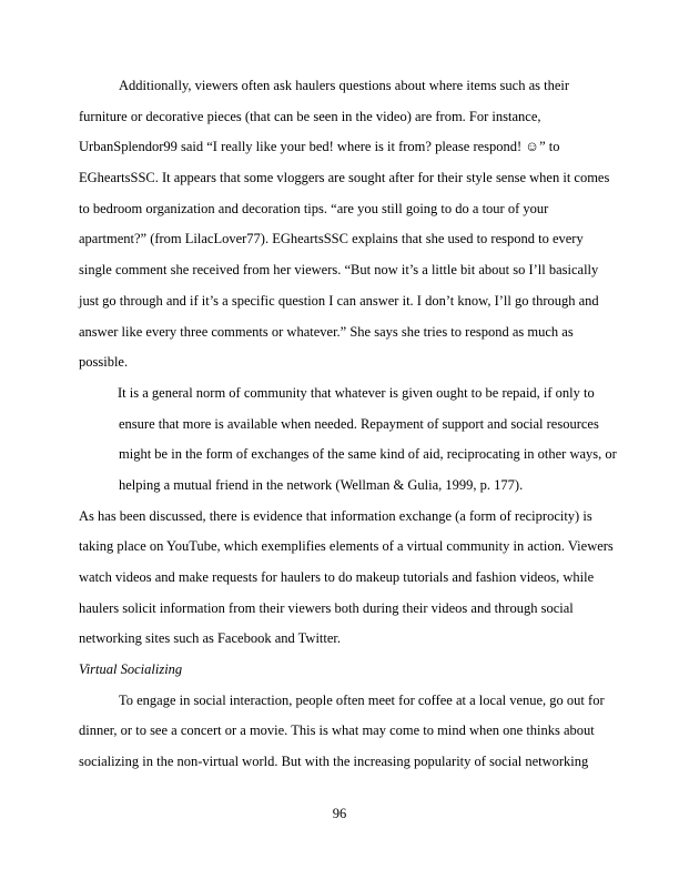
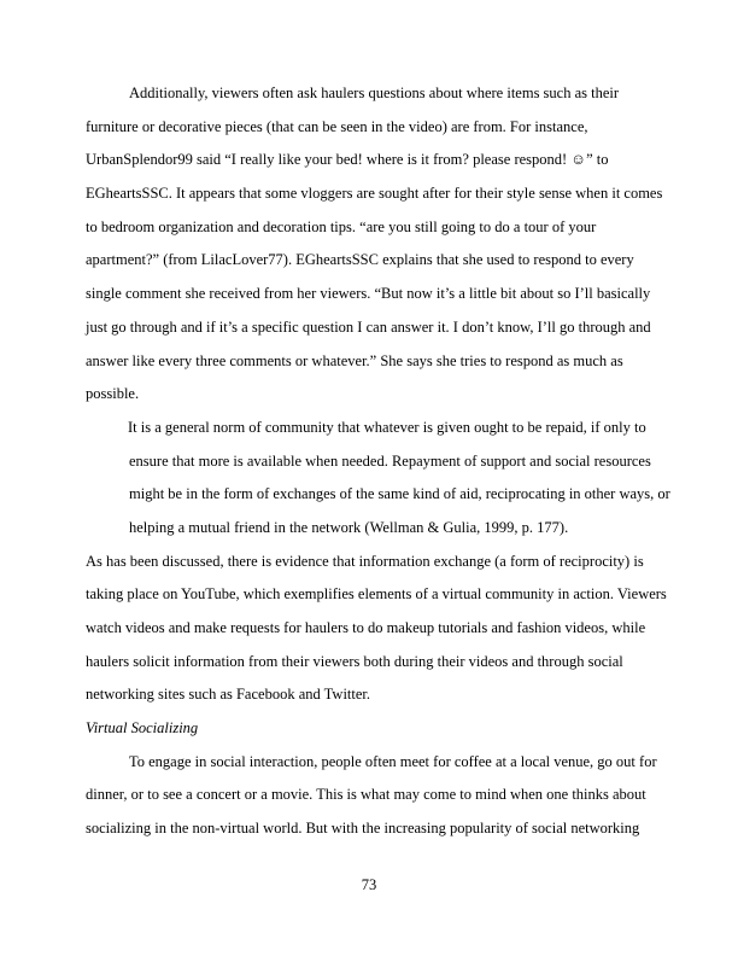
  Additionally, viewers often ask haulers questions about where items such as their
  furniture or decorative pieces (that can be seen in the video) are from. For instance,
  UrbanSplendor99 said “I really like your bed! where is it from? please respond! ☺” to
  EGheartsSSC. It appears that some vloggers are sought after for their style sense when it comes
  to bedroom organization and decoration tips. “are you still going to do a tour of your
  apartment?” (from LilacLover77). EGheartsSSC explains that she used to respond to every
  single comment she received from her viewers. “But now it’s a little bit about so I’ll basically
  just go through and if it’s a specific question I can answer it. I don’t know, I’ll go through and
  answer like every three comments or whatever.” She says she tries to respond as much as
  possible.
  It is a general norm of community that whatever is given ought to be repaid, if only to
  ensure that more is available when needed. Repayment of support and social resources
  might be in the form of exchanges of the same kind of aid, reciprocating in other ways, or
  helping a mutual friend in the network (Wellman & Gulia, 1999, p. 177).
  As has been discussed, there is evidence that information exchange (a form of reciprocity) is
  taking place on YouTube, which exemplifies elements of a virtual community in action. Viewers
  watch videos and make requests for haulers to do makeup tutorials and fashion videos, while
  haulers solicit information from their viewers both during their videos and through social
  networking sites such as Facebook and Twitter.
  Virtual Socializing
  To engage in social interaction, people often meet for coffee at a local venue, go out for
  dinner, or to see a concert or a movie. This is what may come to mind when one thinks about
  socializing in the non-virtual world. But with the increasing popularity of social networking
- 96
+ 73
